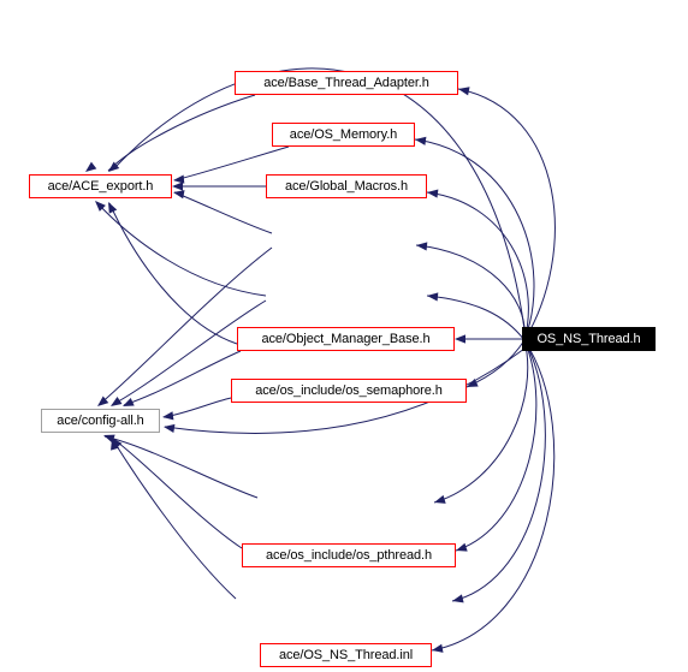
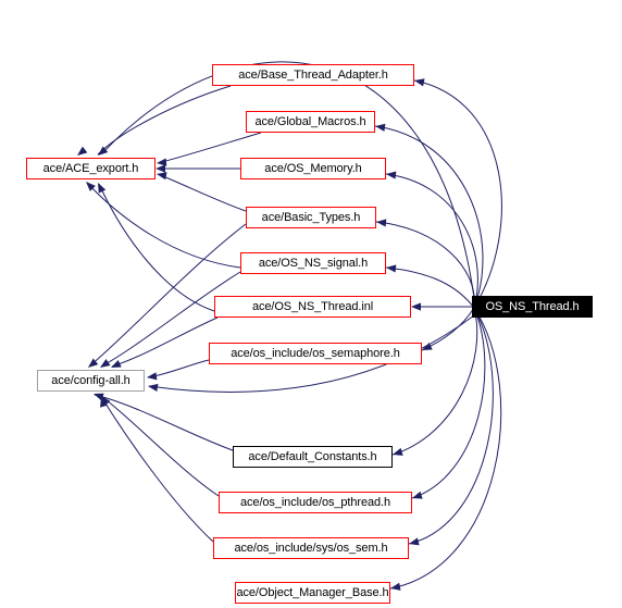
  ace/Base_Thread_Adapter.h
- ace/OS_Memory.h
+ ace/Global_Macros.h
  ace/ACE_export.h
- ace/Global_Macros.h
+ ace/OS_Memory.h
+ ace/Basic_Types.h
+ ace/OS_NS_signal.h
- ace/Object_Manager_Base.h
+ ace/OS_NS_Thread.inl
  OS_NS_Thread.h
  ace/os_include/os_semaphore.h
  ace/config-all.h
+ ace/Default_Constants.h
  ace/os_include/os_pthread.h
+ ace/os_include/sys/os_sem.h
- ace/OS_NS_Thread.inl
+ ace/Object_Manager_Base.h
